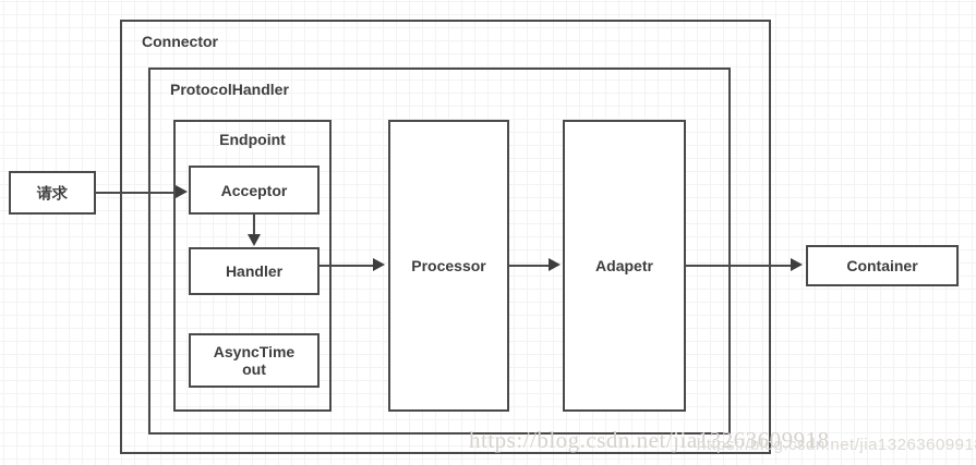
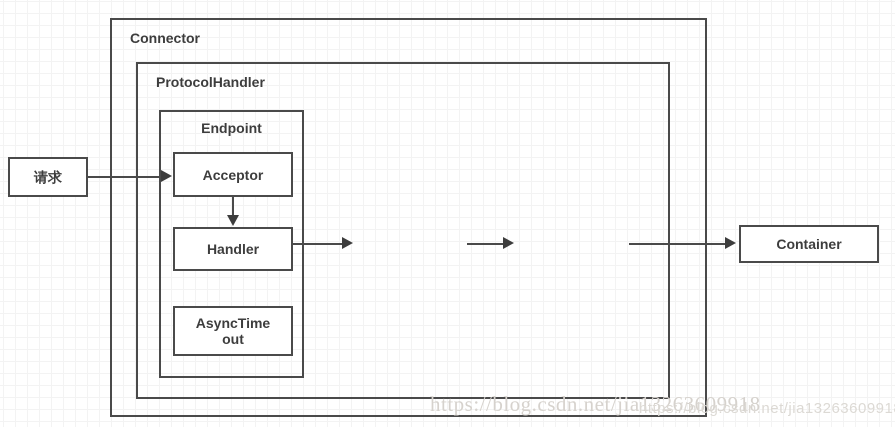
  请求
  Connector
  ProtocolHandler
  Endpoint
  Acceptor
  Handler
  AsyncTime
  out
- Processor
- Adapetr
  Container
  https://blog.csdn.net/jia13263609918
  https://blog.csdn.net/jia1326360991
